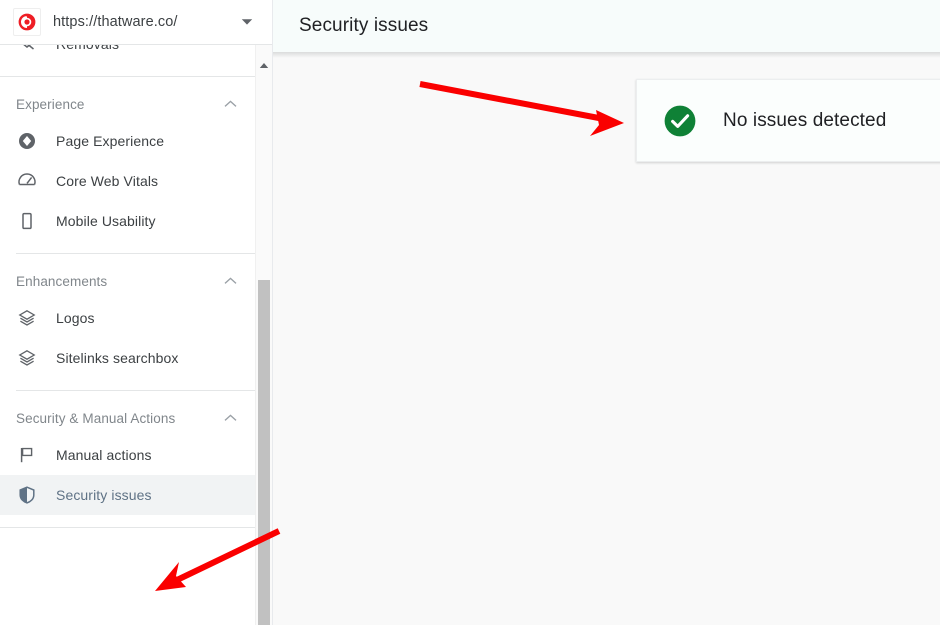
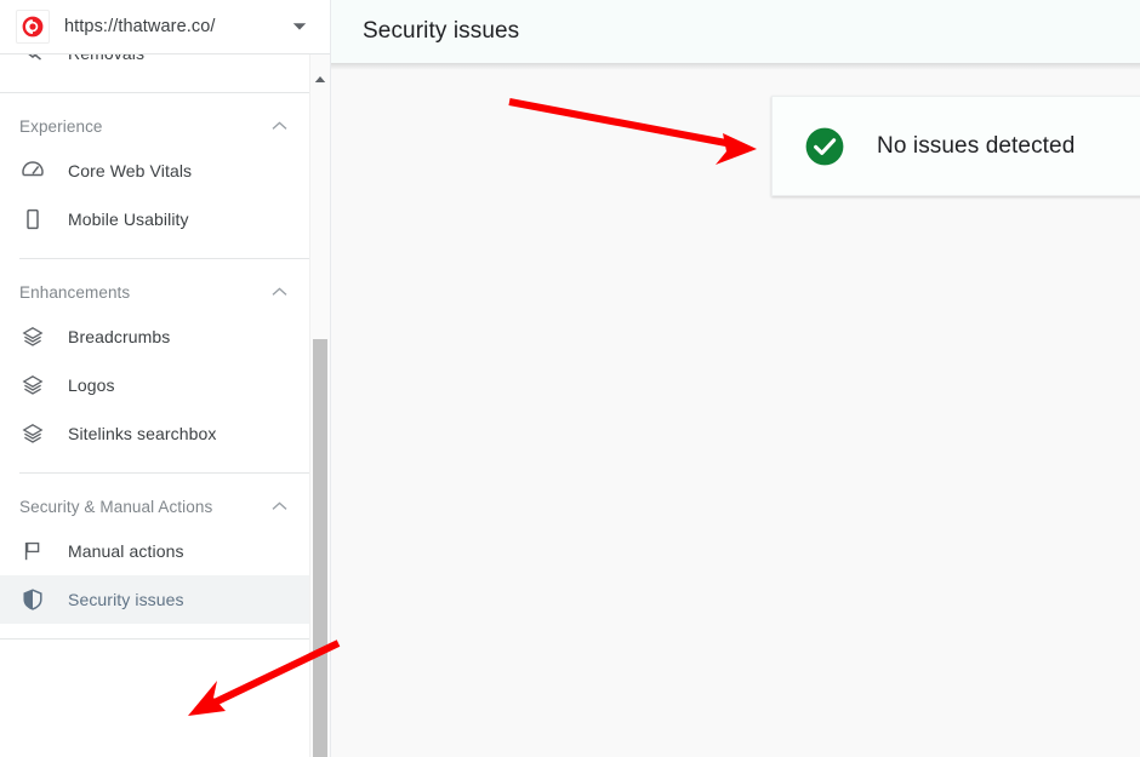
  https://thatware.co/
  Experience
- Page Experience
  Core Web Vitals
  Mobile Usability
  Enhancements
+ Breadcrumbs
  Logos
  Sitelinks searchbox
  Security & Manual Actions
  Manual actions
  Security issues
  Security issues
  No issues detected
